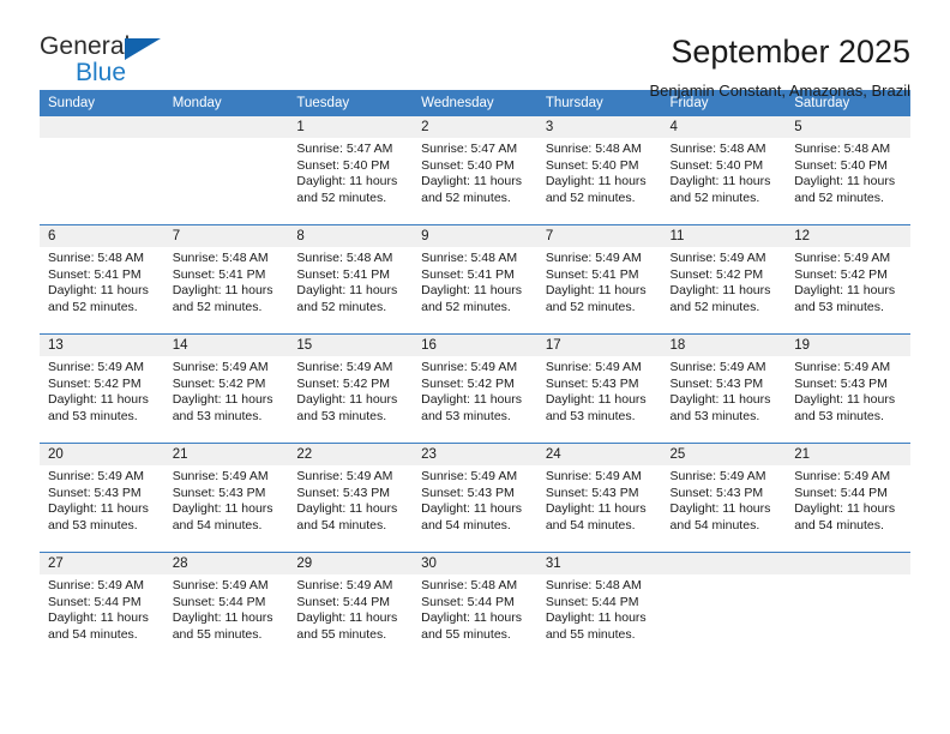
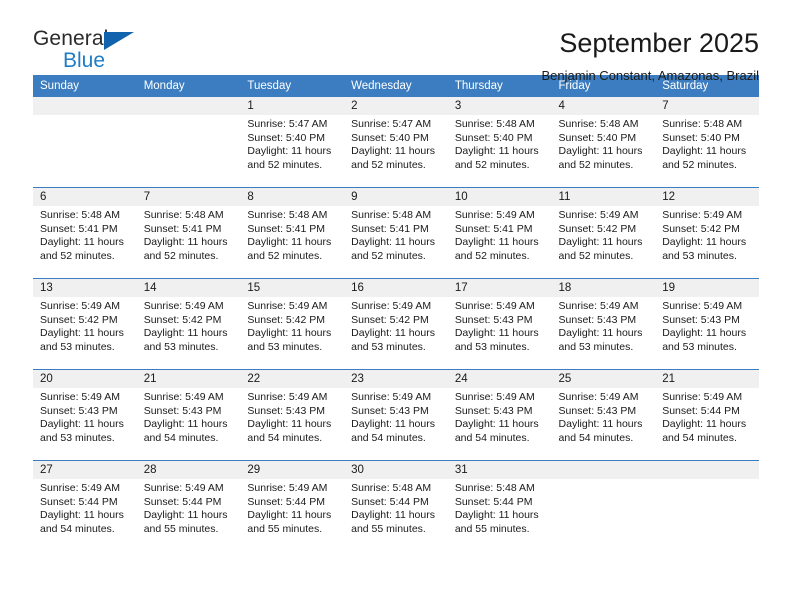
  General
  Blue
  September 2025
  Benjamin Constant, Amazonas, Brazil
  Sunday	Monday	Tuesday	Wednesday	Thursday	Friday	Saturday
- 		1Sunrise: 5:47 AMSunset: 5:40 PMDaylight: 11 hoursand 52 minutes.	2Sunrise: 5:47 AMSunset: 5:40 PMDaylight: 11 hoursand 52 minutes.	3Sunrise: 5:48 AMSunset: 5:40 PMDaylight: 11 hoursand 52 minutes.	4Sunrise: 5:48 AMSunset: 5:40 PMDaylight: 11 hoursand 52 minutes.	5Sunrise: 5:48 AMSunset: 5:40 PMDaylight: 11 hoursand 52 minutes.
+ 		1Sunrise: 5:47 AMSunset: 5:40 PMDaylight: 11 hoursand 52 minutes.	2Sunrise: 5:47 AMSunset: 5:40 PMDaylight: 11 hoursand 52 minutes.	3Sunrise: 5:48 AMSunset: 5:40 PMDaylight: 11 hoursand 52 minutes.	4Sunrise: 5:48 AMSunset: 5:40 PMDaylight: 11 hoursand 52 minutes.	7Sunrise: 5:48 AMSunset: 5:40 PMDaylight: 11 hoursand 52 minutes.
- 6Sunrise: 5:48 AMSunset: 5:41 PMDaylight: 11 hoursand 52 minutes.	7Sunrise: 5:48 AMSunset: 5:41 PMDaylight: 11 hoursand 52 minutes.	8Sunrise: 5:48 AMSunset: 5:41 PMDaylight: 11 hoursand 52 minutes.	9Sunrise: 5:48 AMSunset: 5:41 PMDaylight: 11 hoursand 52 minutes.	7Sunrise: 5:49 AMSunset: 5:41 PMDaylight: 11 hoursand 52 minutes.	11Sunrise: 5:49 AMSunset: 5:42 PMDaylight: 11 hoursand 52 minutes.	12Sunrise: 5:49 AMSunset: 5:42 PMDaylight: 11 hoursand 53 minutes.
+ 6Sunrise: 5:48 AMSunset: 5:41 PMDaylight: 11 hoursand 52 minutes.	7Sunrise: 5:48 AMSunset: 5:41 PMDaylight: 11 hoursand 52 minutes.	8Sunrise: 5:48 AMSunset: 5:41 PMDaylight: 11 hoursand 52 minutes.	9Sunrise: 5:48 AMSunset: 5:41 PMDaylight: 11 hoursand 52 minutes.	10Sunrise: 5:49 AMSunset: 5:41 PMDaylight: 11 hoursand 52 minutes.	11Sunrise: 5:49 AMSunset: 5:42 PMDaylight: 11 hoursand 52 minutes.	12Sunrise: 5:49 AMSunset: 5:42 PMDaylight: 11 hoursand 53 minutes.
  13Sunrise: 5:49 AMSunset: 5:42 PMDaylight: 11 hoursand 53 minutes.	14Sunrise: 5:49 AMSunset: 5:42 PMDaylight: 11 hoursand 53 minutes.	15Sunrise: 5:49 AMSunset: 5:42 PMDaylight: 11 hoursand 53 minutes.	16Sunrise: 5:49 AMSunset: 5:42 PMDaylight: 11 hoursand 53 minutes.	17Sunrise: 5:49 AMSunset: 5:43 PMDaylight: 11 hoursand 53 minutes.	18Sunrise: 5:49 AMSunset: 5:43 PMDaylight: 11 hoursand 53 minutes.	19Sunrise: 5:49 AMSunset: 5:43 PMDaylight: 11 hoursand 53 minutes.
  20Sunrise: 5:49 AMSunset: 5:43 PMDaylight: 11 hoursand 53 minutes.	21Sunrise: 5:49 AMSunset: 5:43 PMDaylight: 11 hoursand 54 minutes.	22Sunrise: 5:49 AMSunset: 5:43 PMDaylight: 11 hoursand 54 minutes.	23Sunrise: 5:49 AMSunset: 5:43 PMDaylight: 11 hoursand 54 minutes.	24Sunrise: 5:49 AMSunset: 5:43 PMDaylight: 11 hoursand 54 minutes.	25Sunrise: 5:49 AMSunset: 5:43 PMDaylight: 11 hoursand 54 minutes.	21Sunrise: 5:49 AMSunset: 5:44 PMDaylight: 11 hoursand 54 minutes.
  27Sunrise: 5:49 AMSunset: 5:44 PMDaylight: 11 hoursand 54 minutes.	28Sunrise: 5:49 AMSunset: 5:44 PMDaylight: 11 hoursand 55 minutes.	29Sunrise: 5:49 AMSunset: 5:44 PMDaylight: 11 hoursand 55 minutes.	30Sunrise: 5:48 AMSunset: 5:44 PMDaylight: 11 hoursand 55 minutes.	31Sunrise: 5:48 AMSunset: 5:44 PMDaylight: 11 hoursand 55 minutes.
